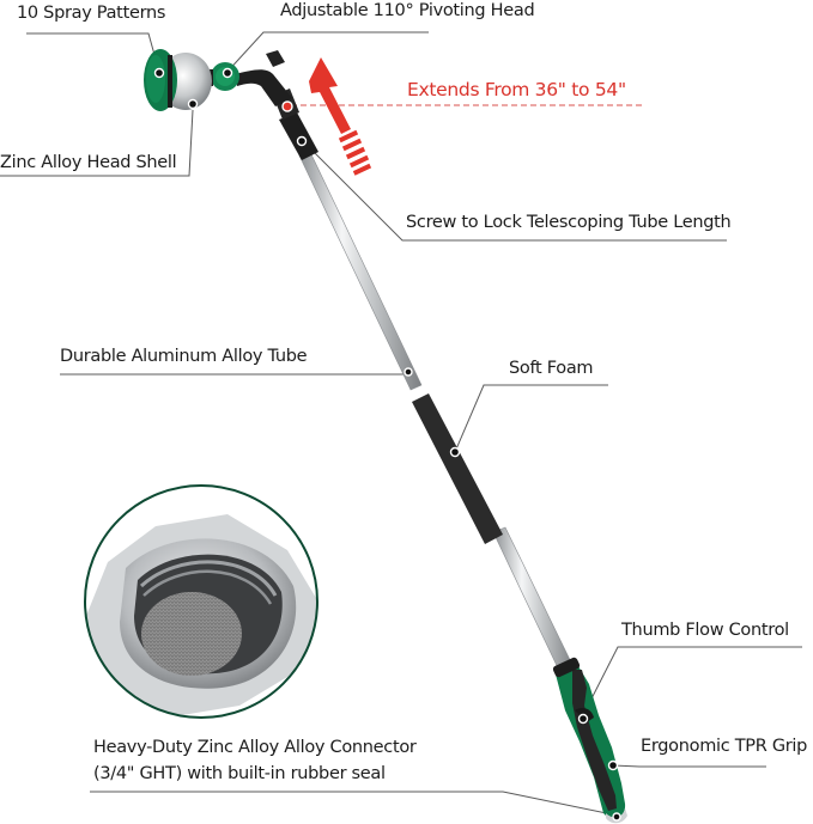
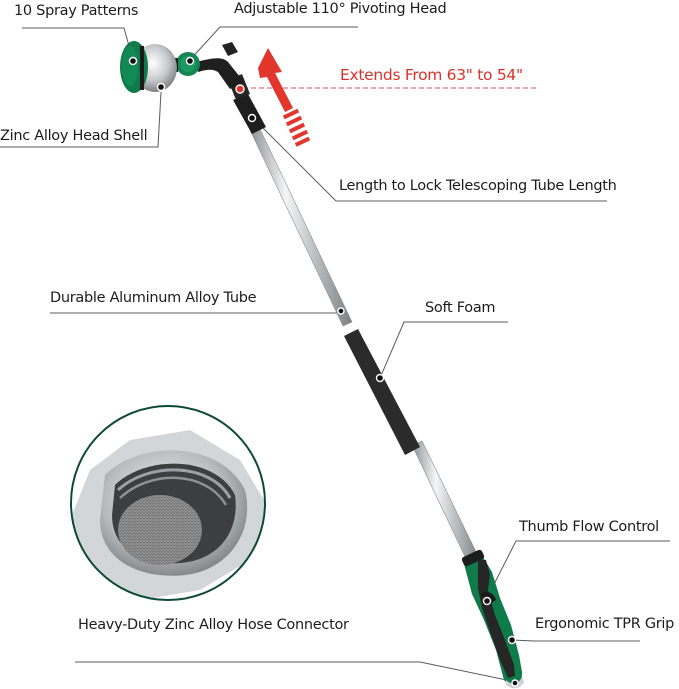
  10 Spray Patterns
  Adjustable 110° Pivoting Head
- Extends From 36" to 54"
+ Extends From 63" to 54"
  Zinc Alloy Head Shell
- Screw to Lock Telescoping Tube Length
+ Length to Lock Telescoping Tube Length
  Durable Aluminum Alloy Tube
  Soft Foam
  Thumb Flow Control
  Ergonomic TPR Grip
- Heavy-Duty Zinc Alloy Alloy Connector
+ Heavy-Duty Zinc Alloy Hose Connector
- (3/4" GHT) with built-in rubber seal
